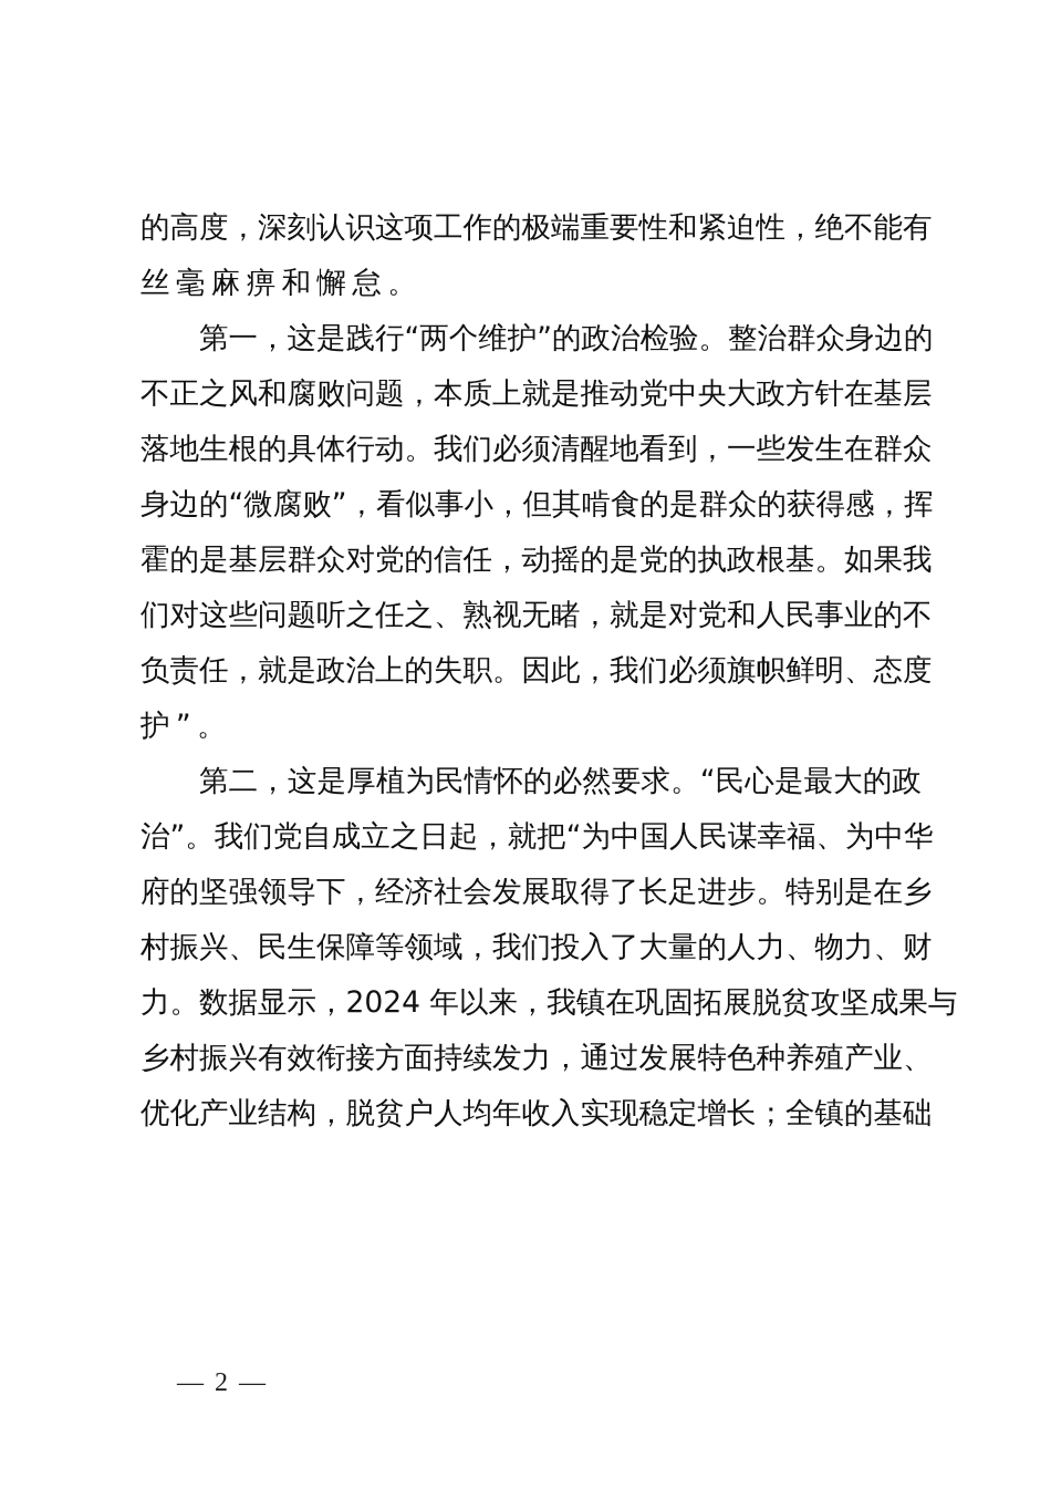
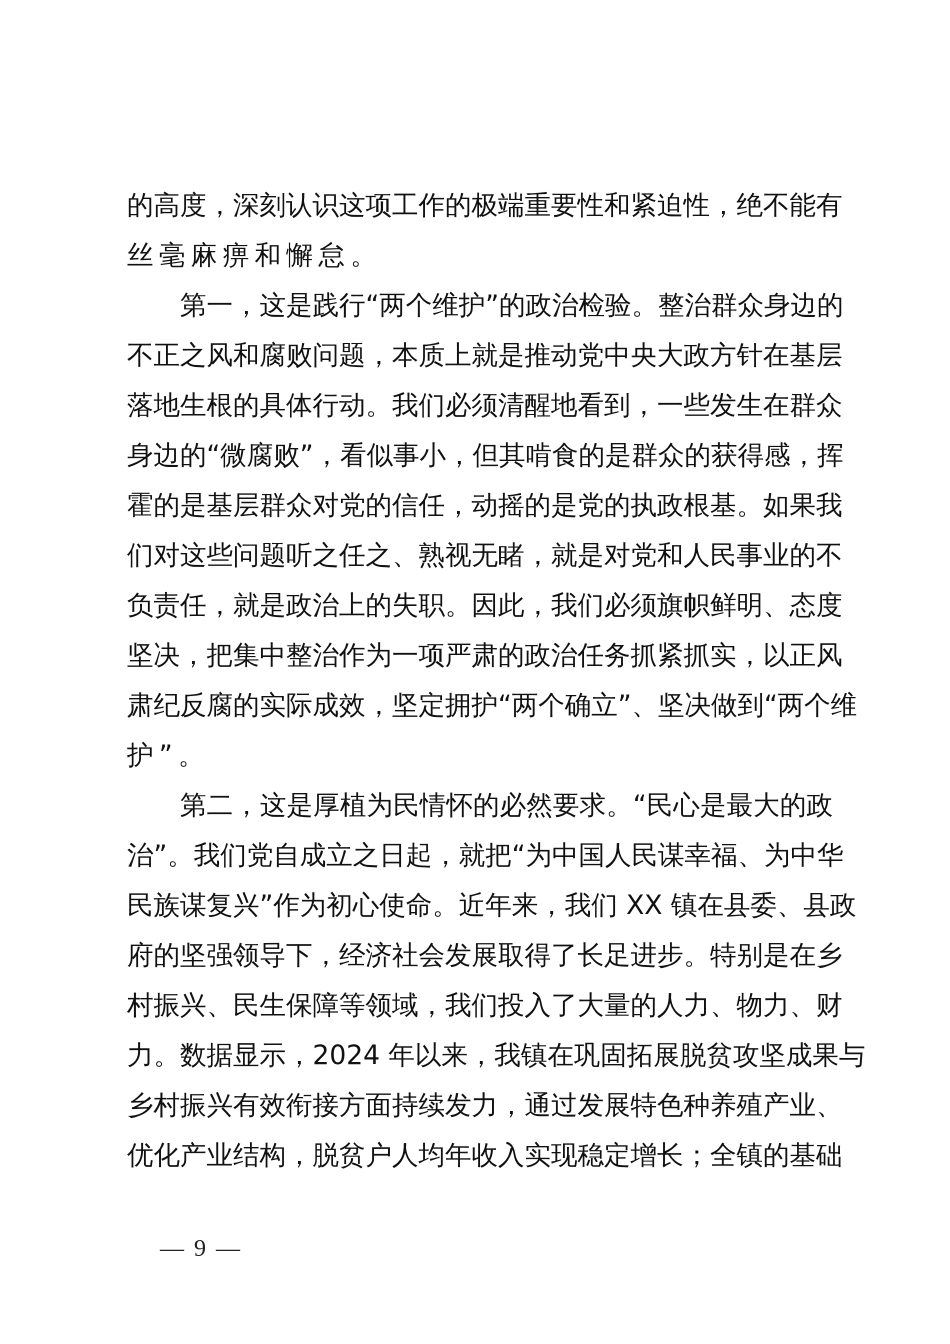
  的高度，深刻认识这项工作的极端重要性和紧迫性，绝不能有
  丝毫麻痹和懈怠。
  第一，这是践行“两个维护”的政治检验。整治群众身边的
  不正之风和腐败问题，本质上就是推动党中央大政方针在基层
  落地生根的具体行动。我们必须清醒地看到，一些发生在群众
  身边的“微腐败”，看似事小，但其啃食的是群众的获得感，挥
  霍的是基层群众对党的信任，动摇的是党的执政根基。如果我
  们对这些问题听之任之、熟视无睹，就是对党和人民事业的不
  负责任，就是政治上的失职。因此，我们必须旗帜鲜明、态度
+ 坚决，把集中整治作为一项严肃的政治任务抓紧抓实，以正风
+ 肃纪反腐的实际成效，坚定拥护“两个确立”、坚决做到“两个维
  护”。
  第二，这是厚植为民情怀的必然要求。“民心是最大的政
  治”。我们党自成立之日起，就把“为中国人民谋幸福、为中华
+ 民族谋复兴”作为初心使命。近年来，我们 XX 镇在县委、县政
  府的坚强领导下，经济社会发展取得了长足进步。特别是在乡
  村振兴、民生保障等领域，我们投入了大量的人力、物力、财
  力。数据显示，2024 年以来，我镇在巩固拓展脱贫攻坚成果与
  乡村振兴有效衔接方面持续发力，通过发展特色种养殖产业、
  优化产业结构，脱贫户人均年收入实现稳定增长；全镇的基础
- — 2 —
+ — 9 —
